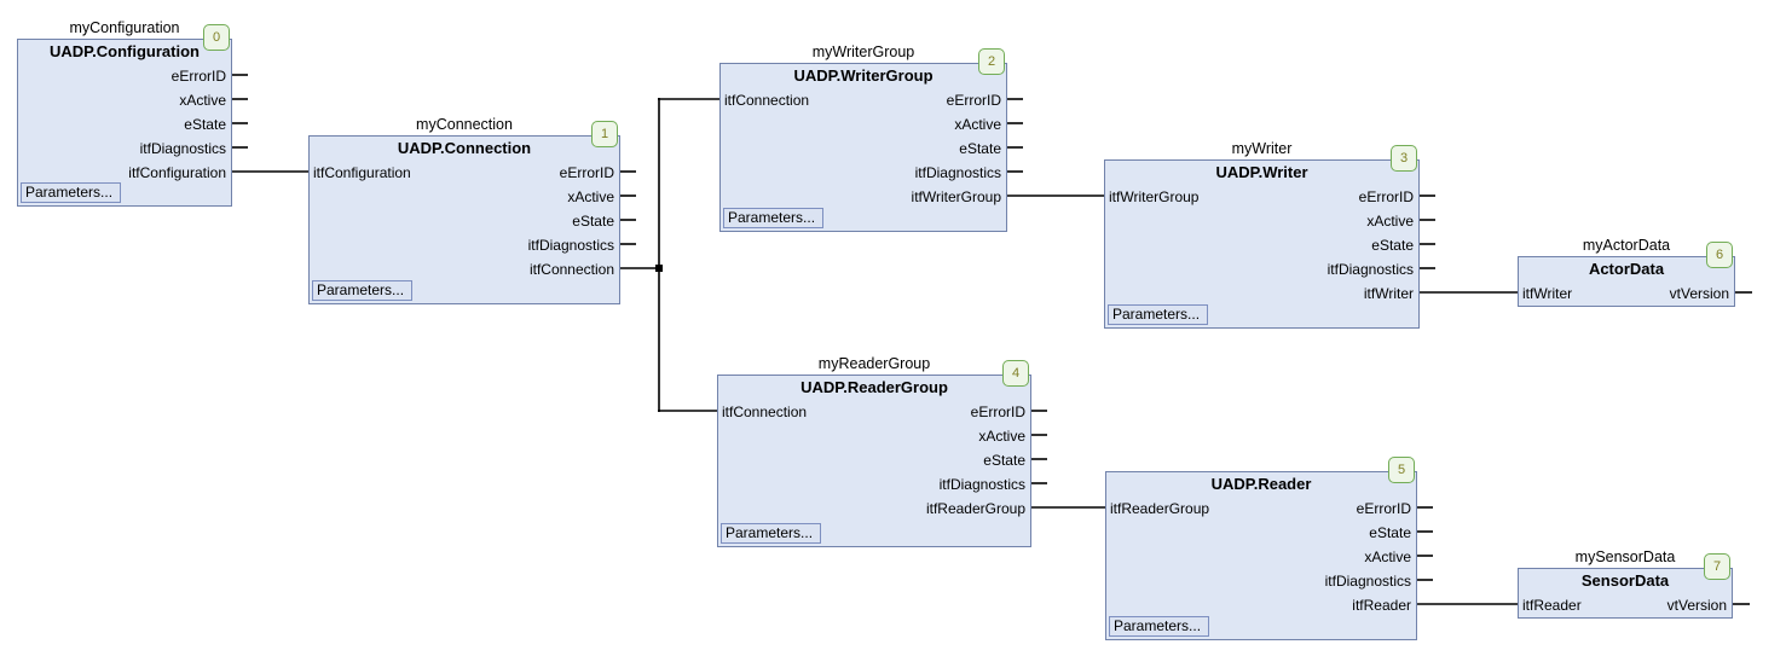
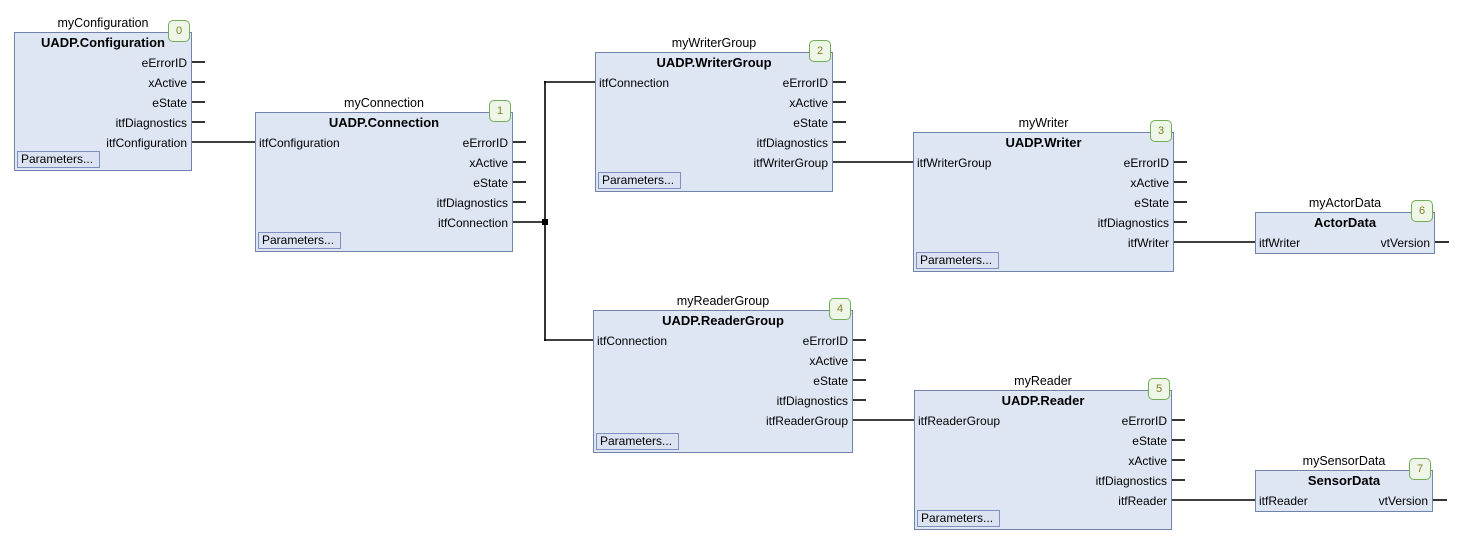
  myConfiguration
  0
  UADP.Configuration
  eErrorID
  xActive
  eState
  itfDiagnostics
  itfConfiguration
  Parameters...
  myConnection
  1
  UADP.Connection
  itfConfiguration
  eErrorID
  xActive
  eState
  itfDiagnostics
  itfConnection
  Parameters...
  myWriterGroup
  2
  UADP.WriterGroup
  itfConnection
  eErrorID
  xActive
  eState
  itfDiagnostics
  itfWriterGroup
  Parameters...
  myWriter
  3
  UADP.Writer
  itfWriterGroup
  eErrorID
  xActive
  eState
  itfDiagnostics
  itfWriter
  Parameters...
  myReaderGroup
  4
  UADP.ReaderGroup
  itfConnection
  eErrorID
  xActive
  eState
  itfDiagnostics
  itfReaderGroup
  Parameters...
+ myReader
  5
  UADP.Reader
  itfReaderGroup
  eErrorID
  eState
  xActive
  itfDiagnostics
  itfReader
  Parameters...
  myActorData
  6
  ActorData
  itfWriter
  vtVersion
  mySensorData
  7
  SensorData
  itfReader
  vtVersion
